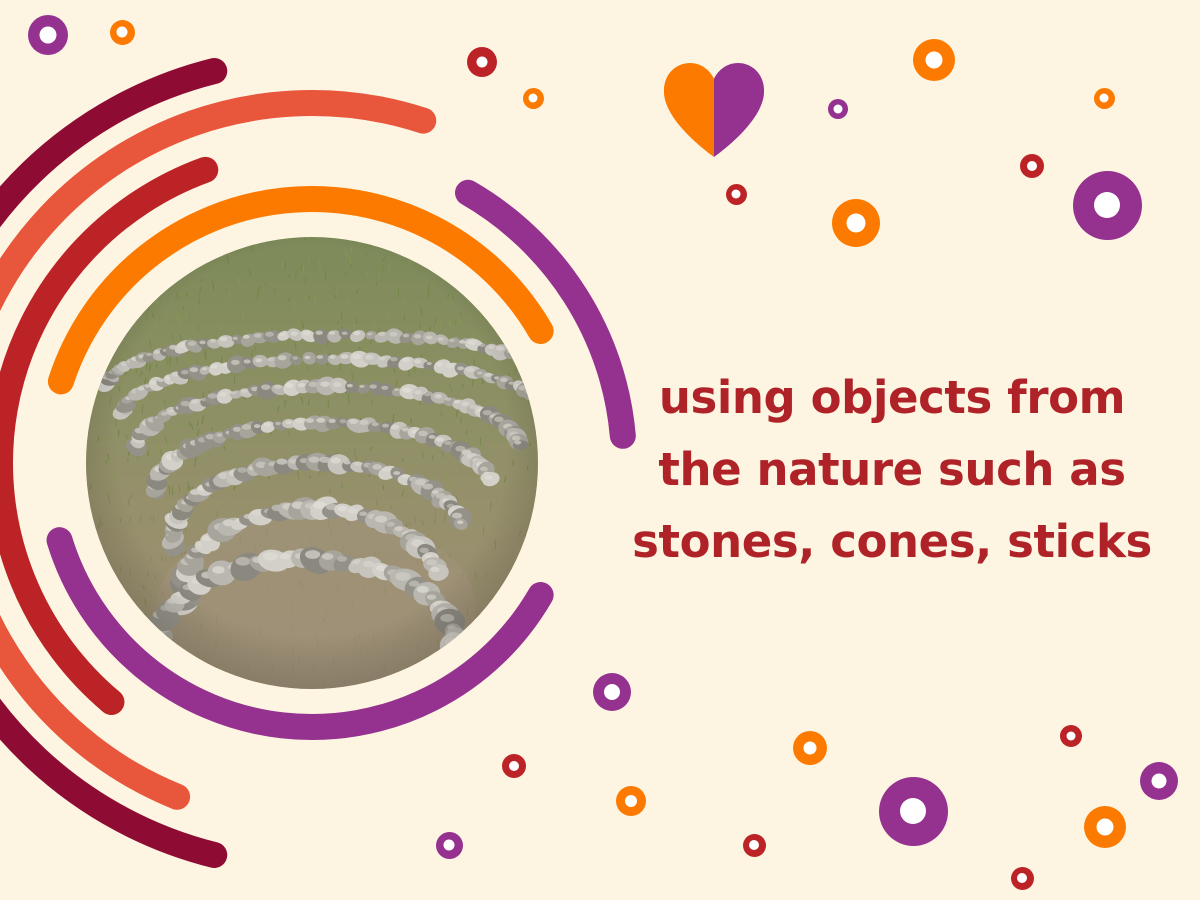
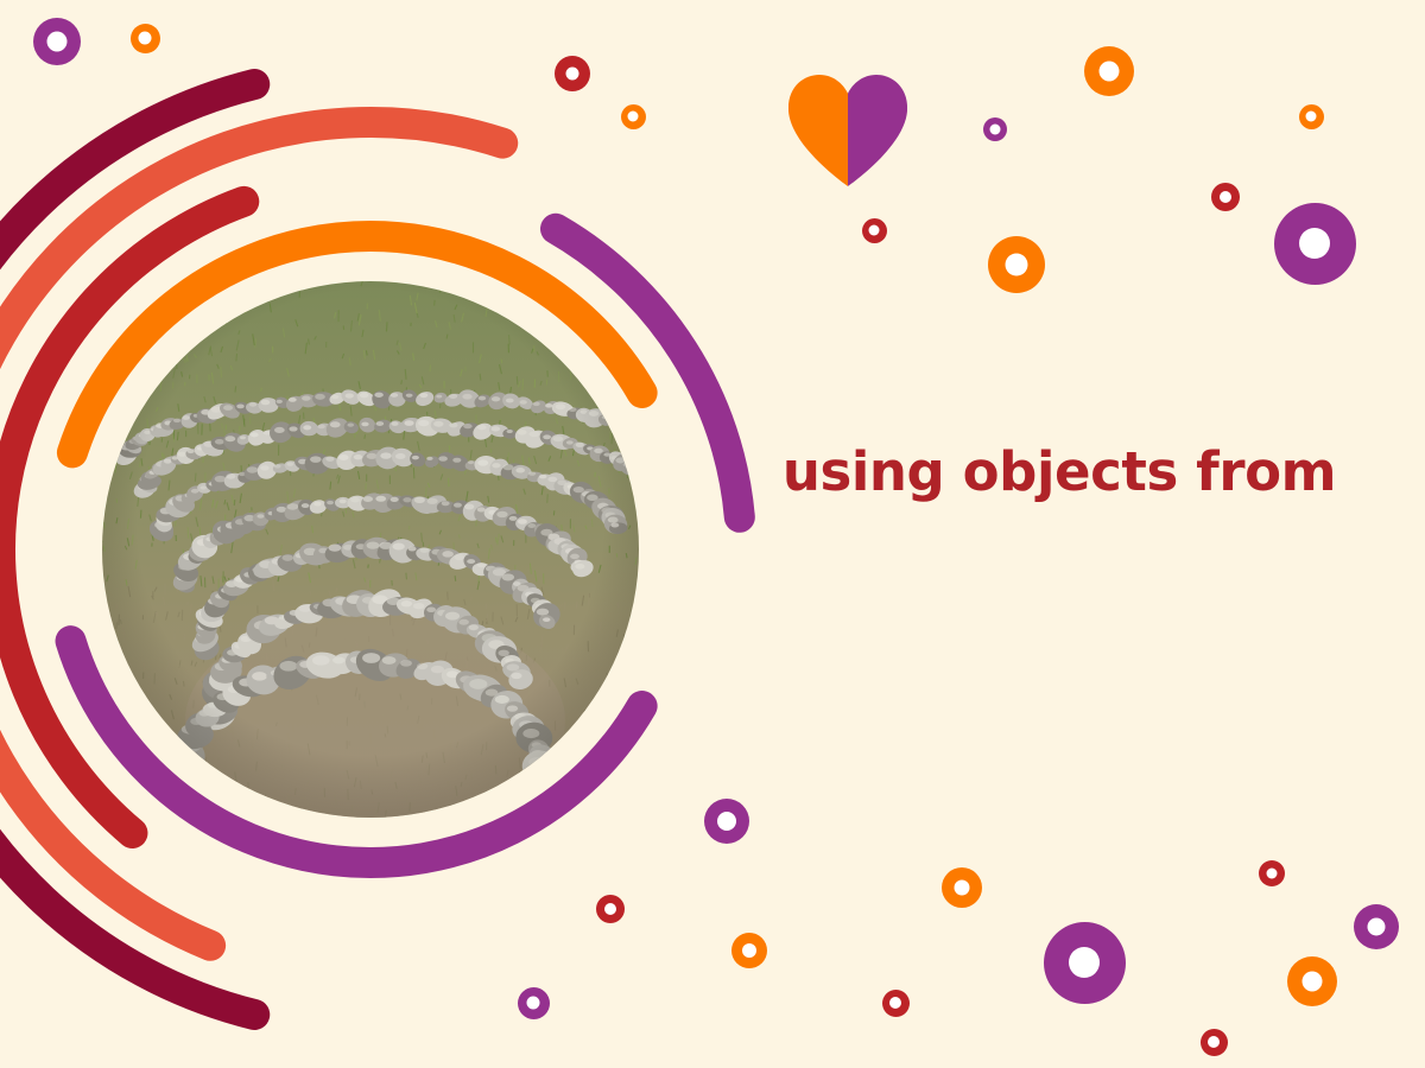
  using objects from
- the nature such as
- stones, cones, sticks
